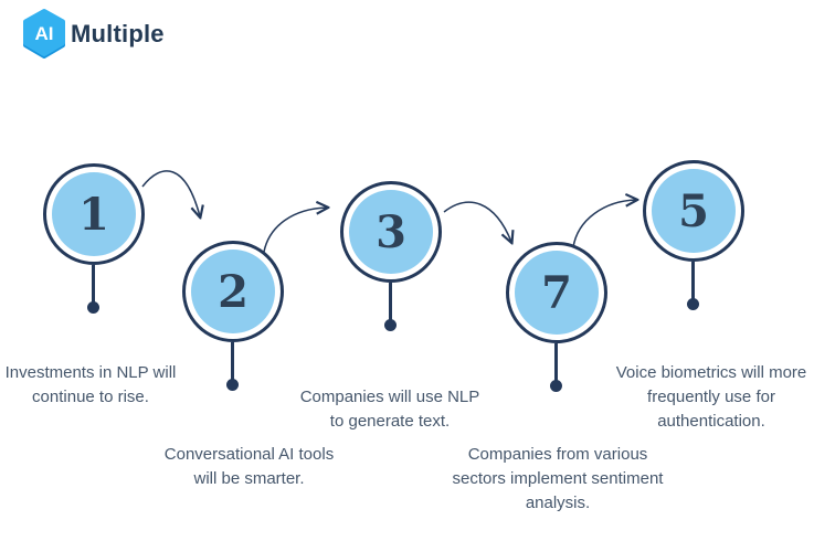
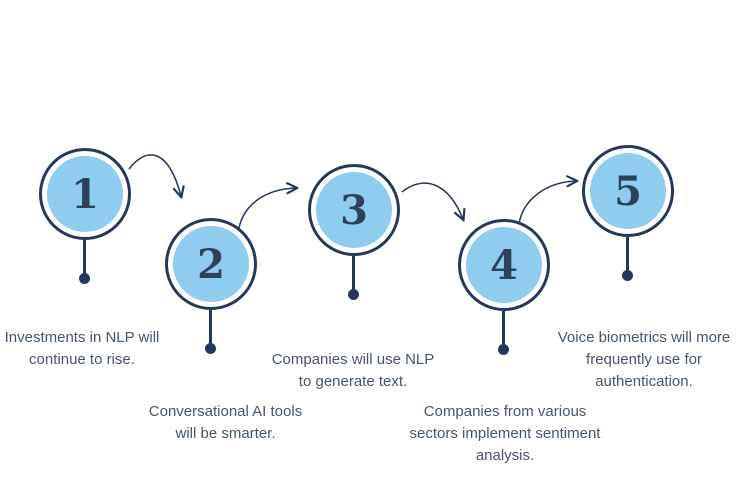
- AI
- Multiple
  1
  Investments in NLP will
  continue to rise.
  2
  Conversational AI tools
  will be smarter.
  3
  Companies will use NLP
  to generate text.
- 7
+ 4
  Companies from various
  sectors implement sentiment
  analysis.
  5
  Voice biometrics will more
  frequently use for
  authentication.
